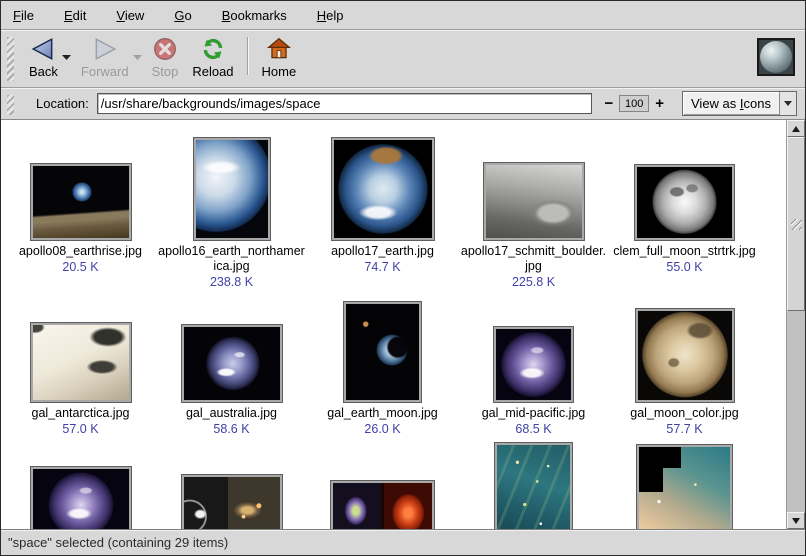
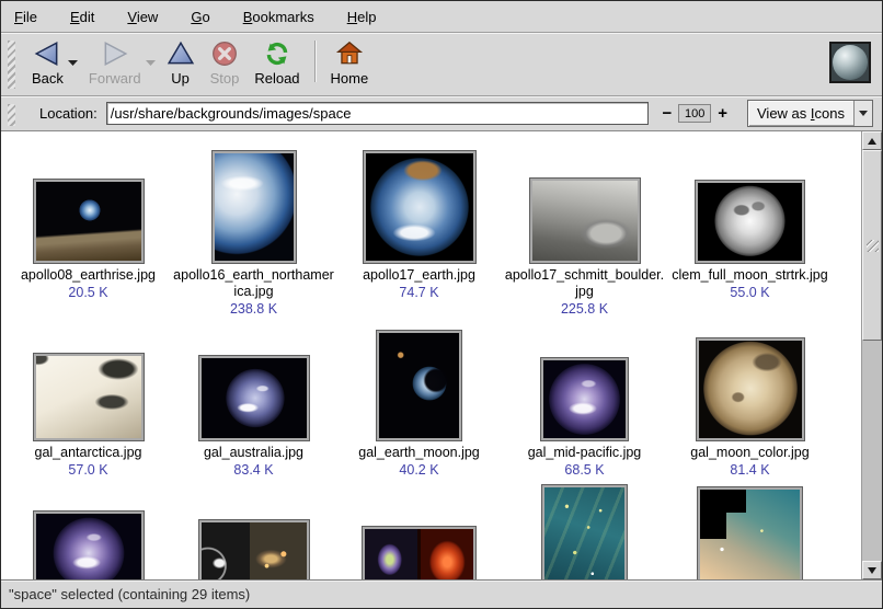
  File
  Edit
  View
  Go
  Bookmarks
  Help
  Back
  Forward
+ Up
  Stop
  Reload
  Home
  Location:
  /usr/share/backgrounds/images/space
  −
  100
  +
  View as Icons
  apollo08_earthrise.jpg
  20.5 K
  apollo16_earth_northamerica.jpg
  238.8 K
  apollo17_earth.jpg
  74.7 K
  apollo17_schmitt_boulder.jpg
  225.8 K
  clem_full_moon_strtrk.jpg
  55.0 K
  gal_antarctica.jpg
  57.0 K
  gal_australia.jpg
- 58.6 K
+ 83.4 K
  gal_earth_moon.jpg
- 26.0 K
+ 40.2 K
  gal_mid-pacific.jpg
  68.5 K
  gal_moon_color.jpg
- 57.7 K
+ 81.4 K
  "space" selected (containing 29 items)
